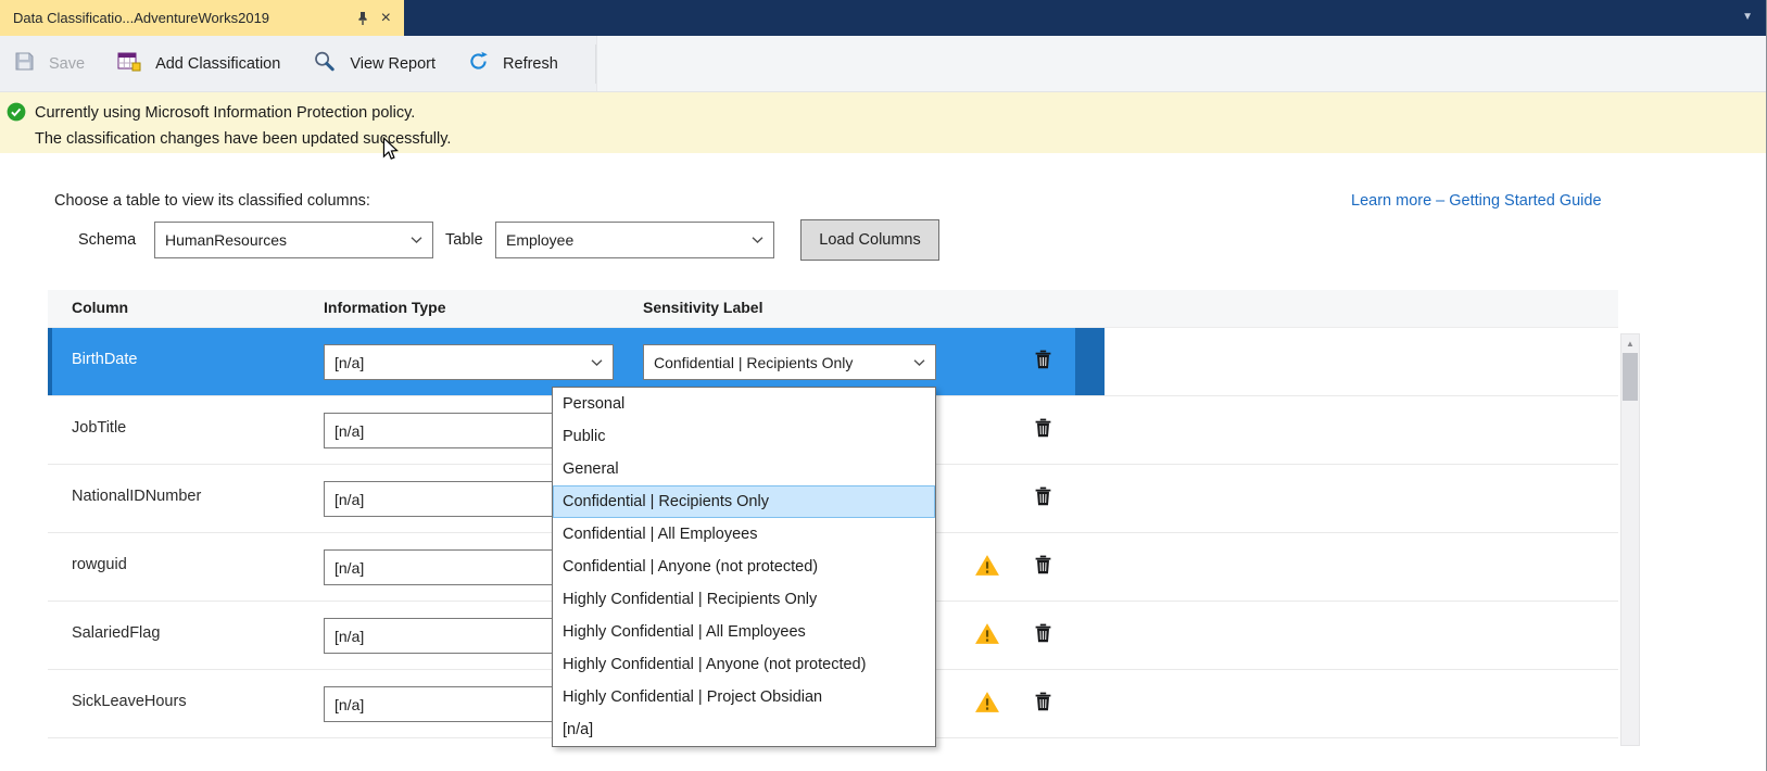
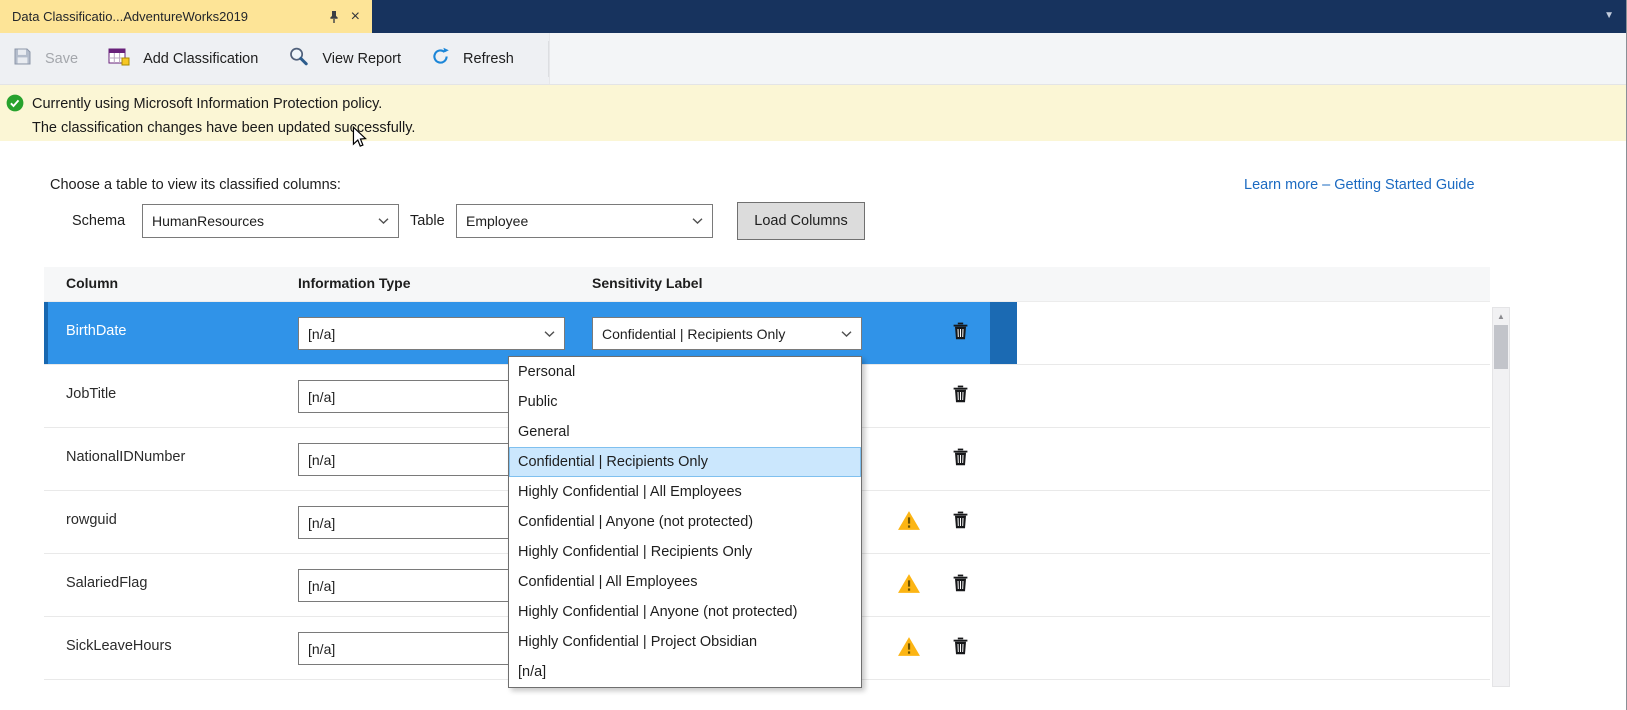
  Data Classificatio...AdventureWorks2019
  ×
  ▼
  Save
  Add Classification
  View Report
  Refresh
  Currently using Microsoft Information Protection policy.
  The classification changes have been updated sucessfully.
  Choose a table to view its classified columns:
  Learn more – Getting Started Guide
  Schema
  HumanResources
  Table
  Employee
  Load Columns
  Column
  Information Type
  Sensitivity Label
  BirthDate
  [n/a]
  Confidential | Recipients Only
  JobTitle
  [n/a]
  NationalIDNumber
  [n/a]
  rowguid
  [n/a]
  SalariedFlag
  [n/a]
  SickLeaveHours
  [n/a]
  Personal
  Public
  General
  Confidential | Recipients Only
- Confidential | All Employees
+ Highly Confidential | All Employees
  Confidential | Anyone (not protected)
  Highly Confidential | Recipients Only
- Highly Confidential | All Employees
+ Confidential | All Employees
  Highly Confidential | Anyone (not protected)
  Highly Confidential | Project Obsidian
  [n/a]
  ▲
